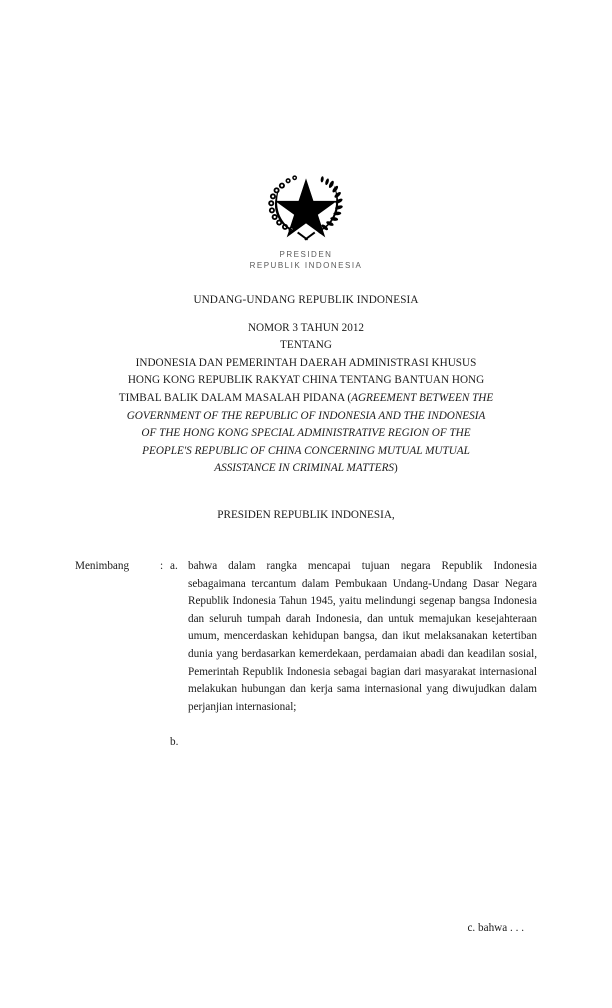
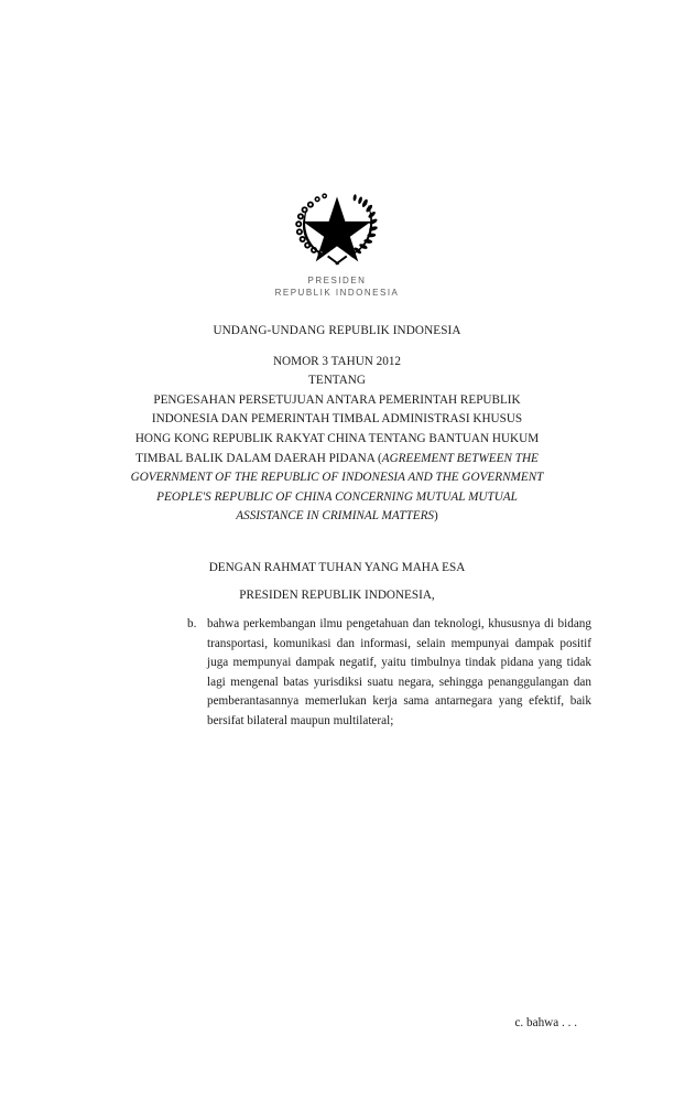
  PRESIDEN
  REPUBLIK INDONESIA
  UNDANG-UNDANG REPUBLIK INDONESIA
  NOMOR 3 TAHUN 2012
  TENTANG
+ PENGESAHAN PERSETUJUAN ANTARA PEMERINTAH REPUBLIK
- INDONESIA DAN PEMERINTAH DAERAH ADMINISTRASI KHUSUS
+ INDONESIA DAN PEMERINTAH TIMBAL ADMINISTRASI KHUSUS
- HONG KONG REPUBLIK RAKYAT CHINA TENTANG BANTUAN HONG
+ HONG KONG REPUBLIK RAKYAT CHINA TENTANG BANTUAN HUKUM
- TIMBAL BALIK DALAM MASALAH PIDANA (AGREEMENT BETWEEN THE
+ TIMBAL BALIK DALAM DAERAH PIDANA (AGREEMENT BETWEEN THE
- GOVERNMENT OF THE REPUBLIC OF INDONESIA AND THE INDONESIA
+ GOVERNMENT OF THE REPUBLIC OF INDONESIA AND THE GOVERNMENT
- OF THE HONG KONG SPECIAL ADMINISTRATIVE REGION OF THE
  PEOPLE'S REPUBLIC OF CHINA CONCERNING MUTUAL MUTUAL
  ASSISTANCE IN CRIMINAL MATTERS)
+ DENGAN RAHMAT TUHAN YANG MAHA ESA
  PRESIDEN REPUBLIK INDONESIA,
- Menimbang
- :
- a.
- bahwa dalam rangka mencapai tujuan negara Republik Indonesia sebagaimana tercantum dalam Pembukaan Undang-Undang Dasar Negara Republik Indonesia Tahun 1945, yaitu melindungi segenap bangsa Indonesia dan seluruh tumpah darah Indonesia, dan untuk memajukan kesejahteraan umum, mencerdaskan kehidupan bangsa, dan ikut melaksanakan ketertiban dunia yang berdasarkan kemerdekaan, perdamaian abadi dan keadilan sosial, Pemerintah Republik Indonesia sebagai bagian dari masyarakat internasional melakukan hubungan dan kerja sama internasional yang diwujudkan dalam perjanjian internasional;
  b.
+ bahwa perkembangan ilmu pengetahuan dan teknologi, khususnya di bidang transportasi, komunikasi dan informasi, selain mempunyai dampak positif juga mempunyai dampak negatif, yaitu timbulnya tindak pidana yang tidak lagi mengenal batas yurisdiksi suatu negara, sehingga penanggulangan dan pemberantasannya memerlukan kerja sama antarnegara yang efektif, baik bersifat bilateral maupun multilateral;
  c. bahwa . . .
